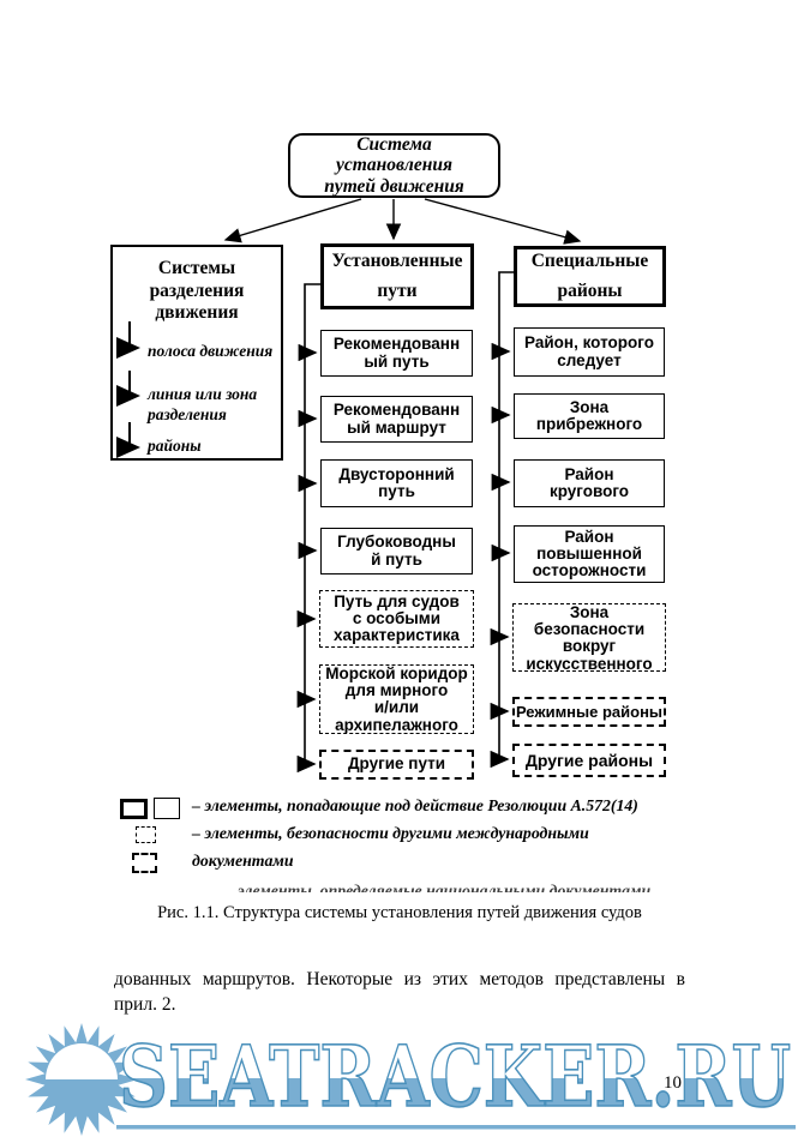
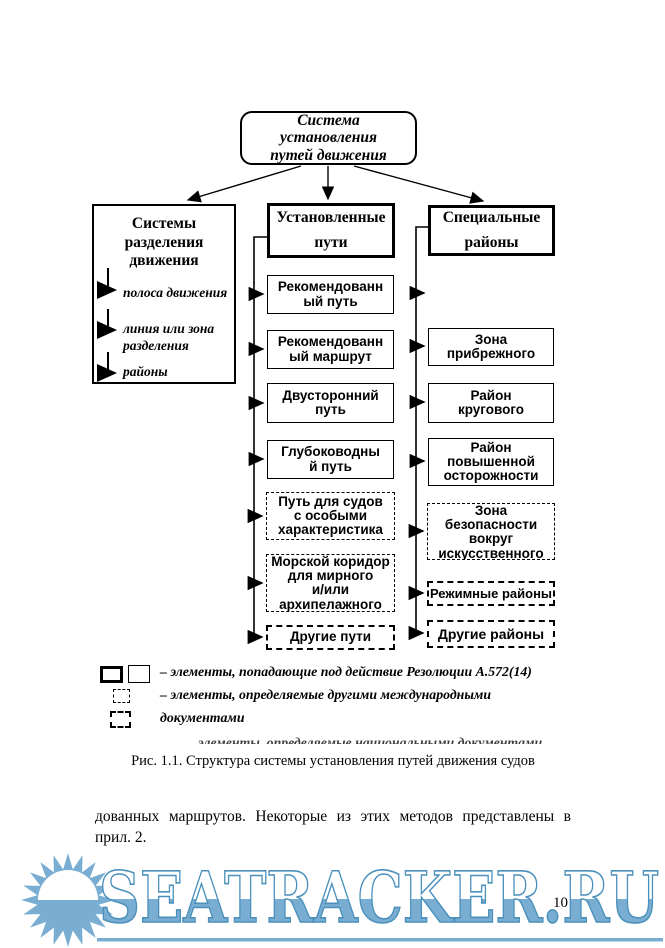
  Система
  установления
  путей движения
  Системы
  разделения
  движения
  полоса движения
  линия или зона
  разделения
  районы
  Установленные
  пути
  Рекомендованн
  ый путь
  Рекомендованн
  ый маршрут
  Двусторонний
  путь
  Глубоководны
  й путь
  Путь для судов
  с особыми
  характеристика
  Морской коридор
  для мирного
  и/или
  архипелажного
  Другие пути
  Специальные
  районы
- Район, которого
- следует
  Зона
  прибрежного
  Район
  кругового
  Район
  повышенной
  осторожности
  Зона
  безопасности
  вокруг
  искусственного
  Режимные районы
  Другие районы
  – элементы, попадающие под действие Резолюции А.572(14)
- – элементы, безопасности другими международными
+ – элементы, определяемые другими международными
  документами
  элементы, определяемые национальными документами
  Рис. 1.1. Структура системы установления путей движения судов
  дованных маршрутов. Некоторые из этих методов представлены в
  прил. 2.
  10
  SEATRACKER.RU
